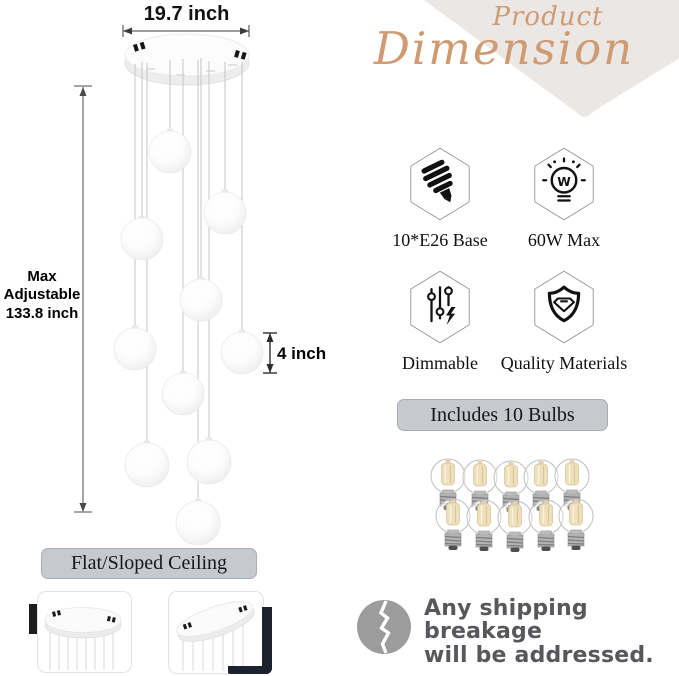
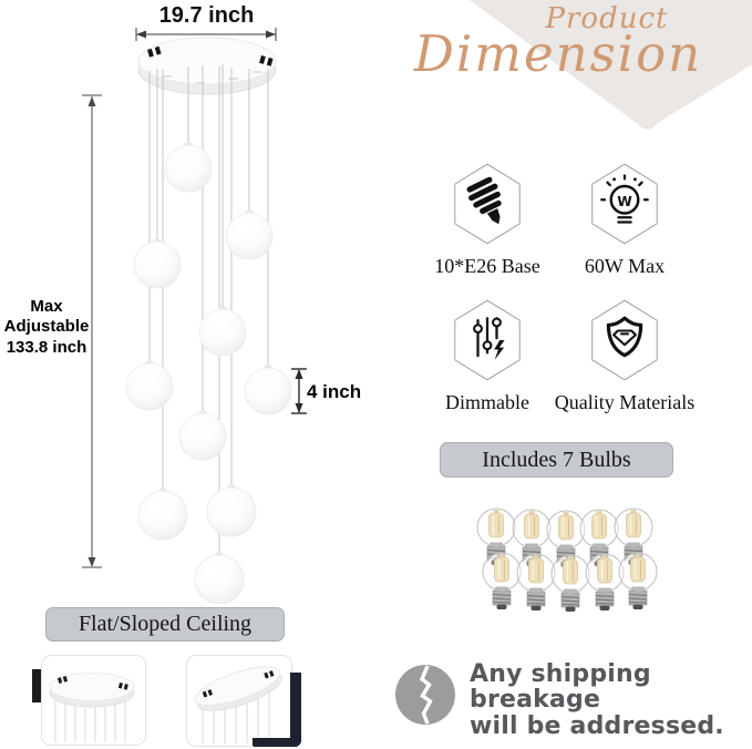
  Product
  Dimension
  19.7 inch
  Max
  Adjustable
  133.8 inch
  4 inch
  10*E26 Base
  W
  60W Max
  Dimmable
  Quality Materials
- Includes 10 Bulbs
+ Includes 7 Bulbs
  Flat/Sloped Ceiling
  Any shipping breakage
  will be addressed.
